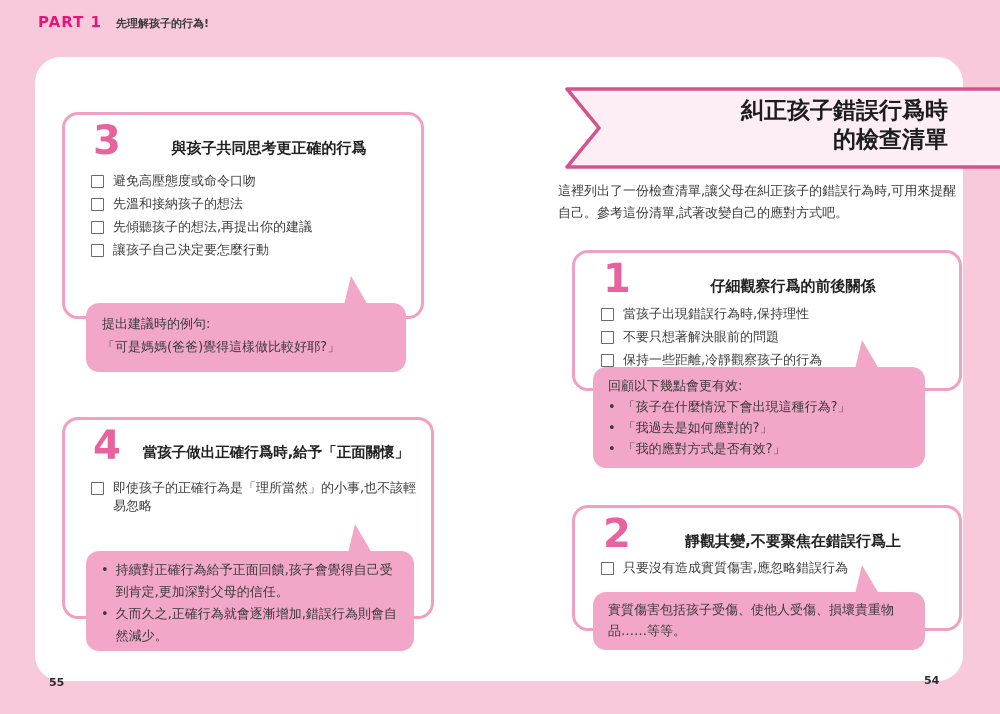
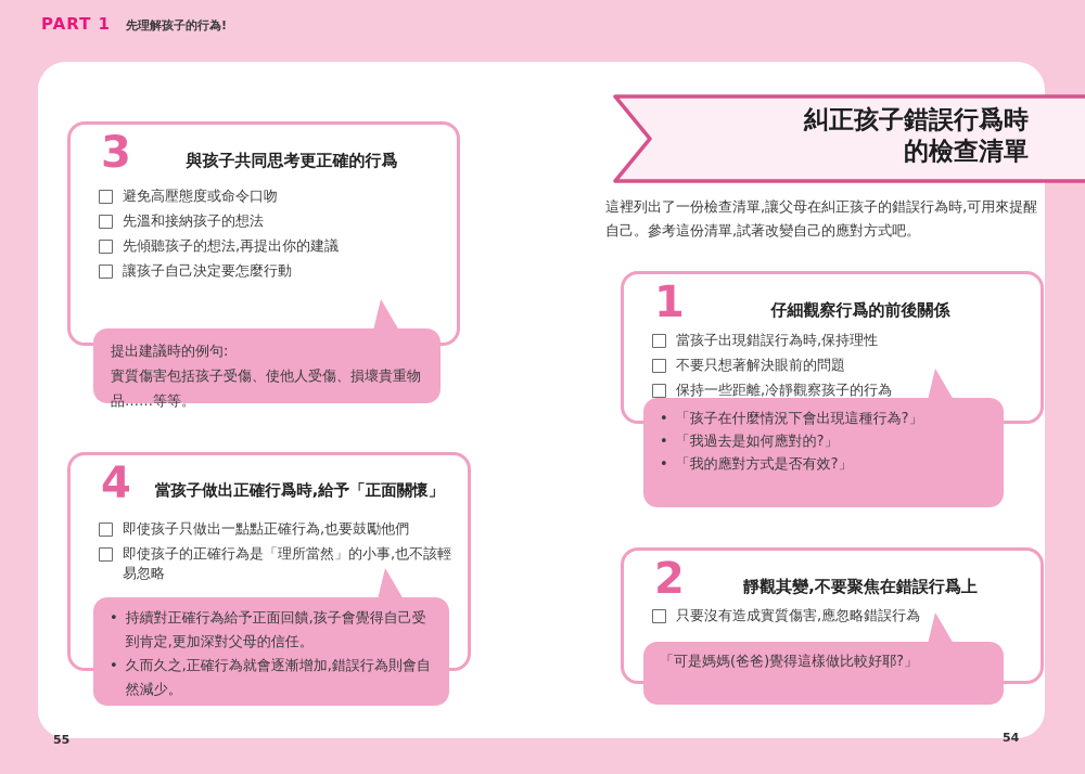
  PART 1
  先理解孩子的行為!
  55
  54
  糾正孩子錯誤行爲時
  的檢查清單
  這裡列出了一份檢查清單,讓父母在糾正孩子的錯誤行為時,可用來提醒自己。參考這份清單,試著改變自己的應對方式吧。
  3
  與孩子共同思考更正確的行爲
  避免高壓態度或命令口吻
  先溫和接納孩子的想法
  先傾聽孩子的想法,再提出你的建議
  讓孩子自己決定要怎麼行動
  提出建議時的例句:
- 「可是媽媽(爸爸)覺得這樣做比較好耶?」
+ 實質傷害包括孩子受傷、使他人受傷、損壞貴重物品……等等。
  4
  當孩子做出正確行爲時,給予「正面關懷」
+ 即使孩子只做出一點點正確行為,也要鼓勵他們
  即使孩子的正確行為是「理所當然」的小事,也不該輕易忽略
  持續對正確行為給予正面回饋,孩子會覺得自己受到肯定,更加深對父母的信任。
  久而久之,正確行為就會逐漸增加,錯誤行為則會自然減少。
  1
  仔細觀察行爲的前後關係
  當孩子出現錯誤行為時,保持理性
  不要只想著解決眼前的問題
  保持一些距離,冷靜觀察孩子的行為
- 回顧以下幾點會更有效:
  「孩子在什麼情況下會出現這種行為?」
  「我過去是如何應對的?」
  「我的應對方式是否有效?」
  2
  靜觀其變,不要聚焦在錯誤行爲上
  只要沒有造成實質傷害,應忽略錯誤行為
- 實質傷害包括孩子受傷、使他人受傷、損壞貴重物品……等等。
+ 「可是媽媽(爸爸)覺得這樣做比較好耶?」
